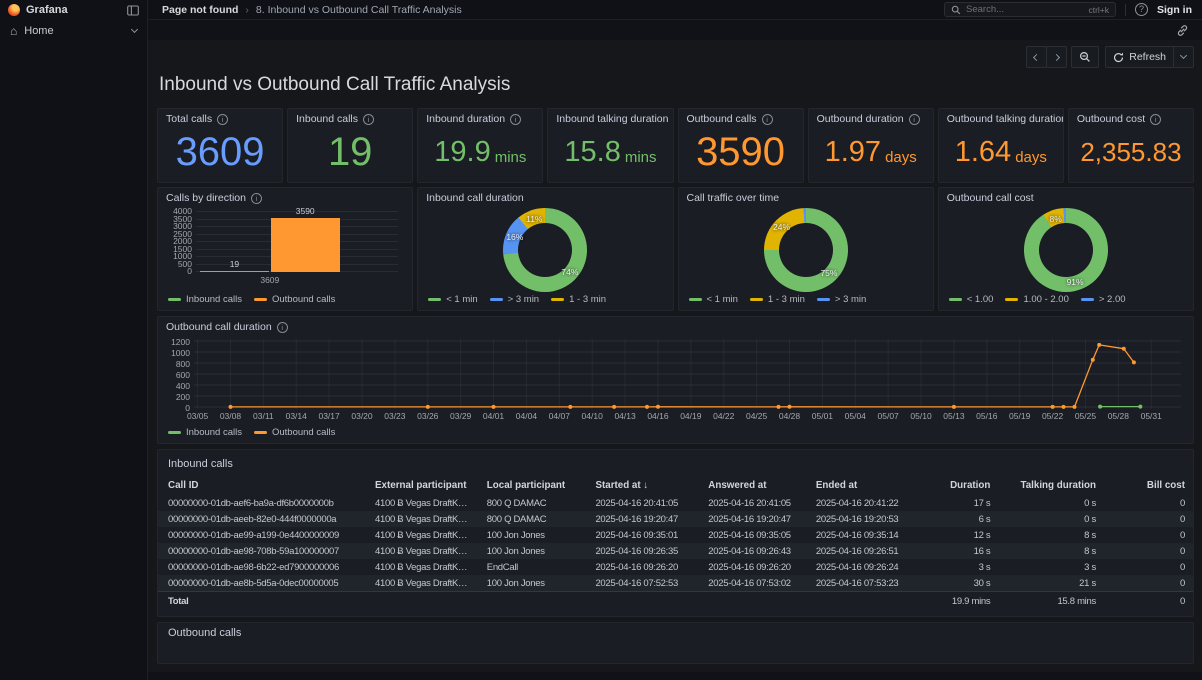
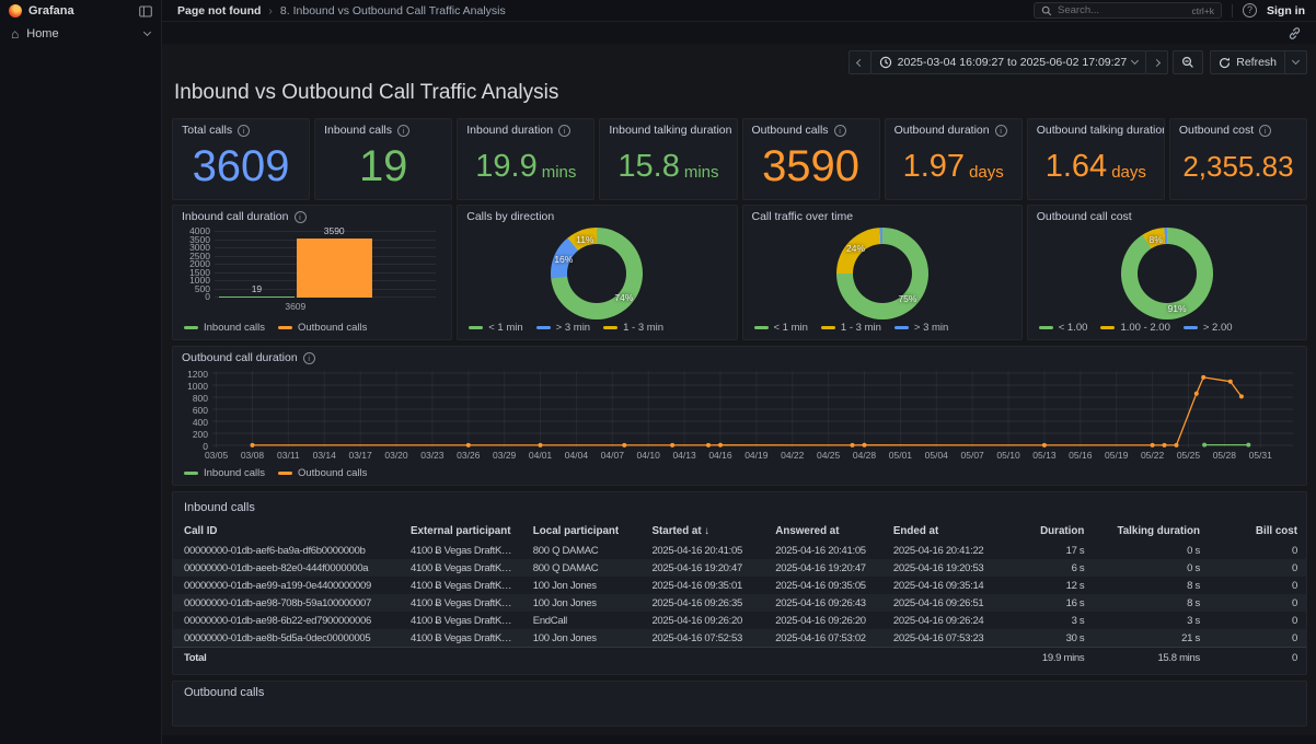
  Grafana
  ⌂
  Home
  Page not found
  ›
  8. Inbound vs Outbound Call Traffic Analysis
  Search...
  ctrl+k
  ?
  Sign in
+ 2025-03-04 16:09:27 to 2025-06-02 17:09:27
  Refresh
  Inbound vs Outbound Call Traffic Analysis
  Total calls
  i
  3609
  Inbound calls
  i
  19
  Inbound duration
  i
  19.9
  mins
  Inbound talking duration
  15.8
  mins
  Outbound calls
  i
  3590
  Outbound duration
  i
  1.97
  days
  Outbound talking duratio
  1.64
  days
  Outbound cost
  i
  2,355.83
- Calls by direction
+ Inbound call duration
  i
  0
  500
  1000
  1500
  2000
  2500
  3000
  3500
  4000
  19
  3590
  3609
  Inbound calls
  Outbound calls
- Inbound call duration
+ Calls by direction
  74%
  16%
  11%
  < 1 min
  > 3 min
  1 - 3 min
  Call traffic over time
  75%
  24%
  < 1 min
  1 - 3 min
  > 3 min
  Outbound call cost
  91%
  8%
  < 1.00
  1.00 - 2.00
  > 2.00
  Outbound call duration
  i
  0
  200
  400
  600
  800
  1000
  1200
  03/05
  03/08
  03/11
  03/14
  03/17
  03/20
  03/23
  03/26
  03/29
  04/01
  04/04
  04/07
  04/10
  04/13
  04/16
  04/19
  04/22
  04/25
  04/28
  05/01
  05/04
  05/07
  05/10
  05/13
  05/16
  05/19
  05/22
  05/25
  05/28
  05/31
  Inbound calls
  Outbound calls
  Inbound calls
  Call ID	External participant	Local participant	Started at ↓	Answered at	Ended at	Duration	Talking duration	Bill cost
  00000000-01db-aef6-ba9a-df6b0000000b	4100 Ƀ Vegas DraftKings	800 Q DAMAC	2025-04-16 20:41:05	2025-04-16 20:41:05	2025-04-16 20:41:22	17 s	0 s	0
  00000000-01db-aeeb-82e0-444f0000000a	4100 Ƀ Vegas DraftKings	800 Q DAMAC	2025-04-16 19:20:47	2025-04-16 19:20:47	2025-04-16 19:20:53	6 s	0 s	0
  00000000-01db-ae99-a199-0e4400000009	4100 Ƀ Vegas DraftKings	100 Jon Jones	2025-04-16 09:35:01	2025-04-16 09:35:05	2025-04-16 09:35:14	12 s	8 s	0
  00000000-01db-ae98-708b-59a100000007	4100 Ƀ Vegas DraftKings	100 Jon Jones	2025-04-16 09:26:35	2025-04-16 09:26:43	2025-04-16 09:26:51	16 s	8 s	0
  00000000-01db-ae98-6b22-ed7900000006	4100 Ƀ Vegas DraftKings	EndCall	2025-04-16 09:26:20	2025-04-16 09:26:20	2025-04-16 09:26:24	3 s	3 s	0
  00000000-01db-ae8b-5d5a-0dec00000005	4100 Ƀ Vegas DraftKings	100 Jon Jones	2025-04-16 07:52:53	2025-04-16 07:53:02	2025-04-16 07:53:23	30 s	21 s	0
  Total						19.9 mins	15.8 mins	0
  Outbound calls
